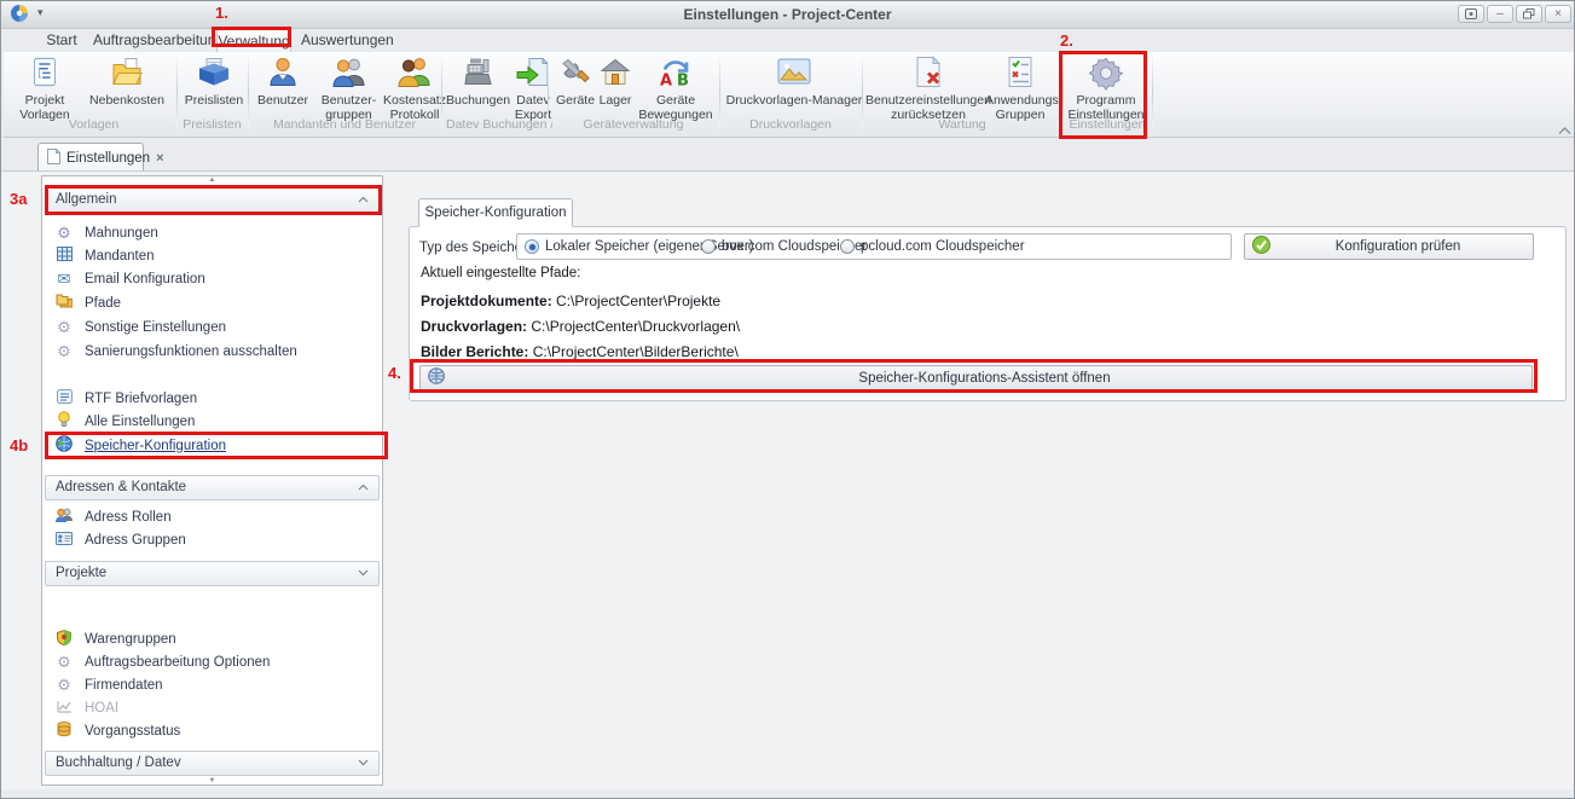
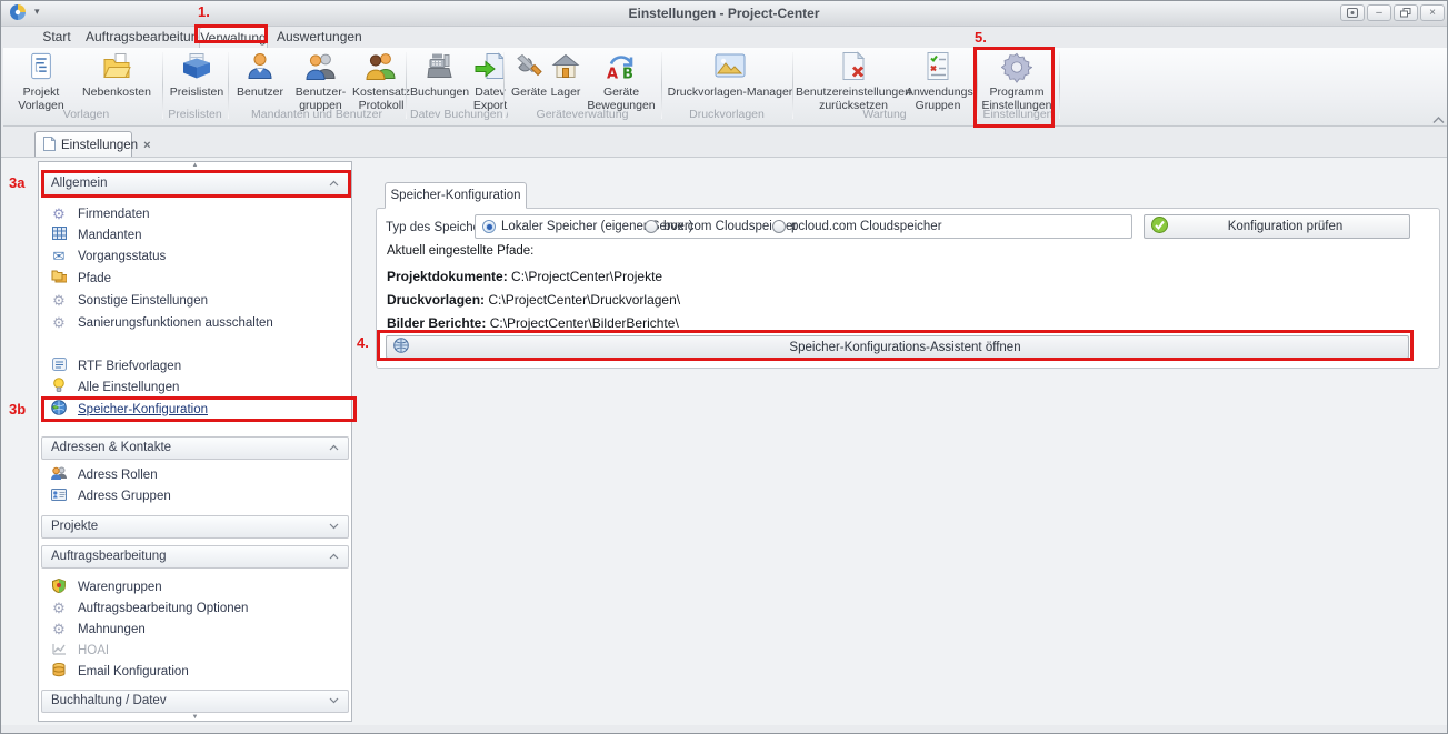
  ▾
  Einstellungen - Project-Center
  –
  ×
  Start
  Auftragsbearbeitu
  Verwaltung
  Auswertungen
  Projekt
  Vorlagen
  Nebenkosten
  Preislisten
  Benutzer
  Benutzer-
  gruppen
  Kostensatz
  Protokoll
  Buchungen
  Date
  Export
  Geräte
  Lager
  A
  B
  Geräte
  Bewegungen
  Druckvorlagen-Manager
  Benutzereinstellungen
  zurücksetzen
  Anwendungs
  Gruppen
  Programm
  Einstellungen
  Vorlagen
  Preislisten
  Mandanten und Benutzer
  Datev Buchungen /
  Geräteverwaltung
  Druckvorlagen
  Wartung
  Einstellungen
  Einstellungen
  ×
  Allgemein
  ⚙
- Mahnungen
+ Firmendaten
  Mandanten
  ✉
- Email Konfiguration
+ Vorgangsstatus
  Pfade
  ⚙
  Sonstige Einstellungen
  ⚙
  Sanierungsfunktionen ausschalten
  RTF Briefvorlagen
  Alle Einstellungen
  Speicher-Konfiguration
  Adressen & Kontakte
  Adress Rollen
  Adress Gruppen
  Projekte
+ Auftragsbearbeitung
  Warengruppen
  ⚙
  Auftragsbearbeitung Optionen
  ⚙
- Firmendaten
+ Mahnungen
  HOAI
- Vorgangsstatus
+ Email Konfiguration
  Buchhaltung / Datev
  Speicher-Konfiguration
  Typ des Speich
  Lokaler Speicher (eigeneerver)
  box.com Cloudspeier
  pcloud.com Cloudspeicher
  Konfiguration prüfen
  Aktuell eingestellte Pfade:
  Projektdokumente: C:\ProjectCenter\Projekte
  Druckvorlagen: C:\ProjectCenter\Druckvorlagen\
  Bilder Berichte: C:\ProjectCenter\BilderBerichte\
  Speicher-Konfigurations-Assistent öffnen
  1.
- 2.
+ 5.
  3a
- 4b
+ 3b
  4.
